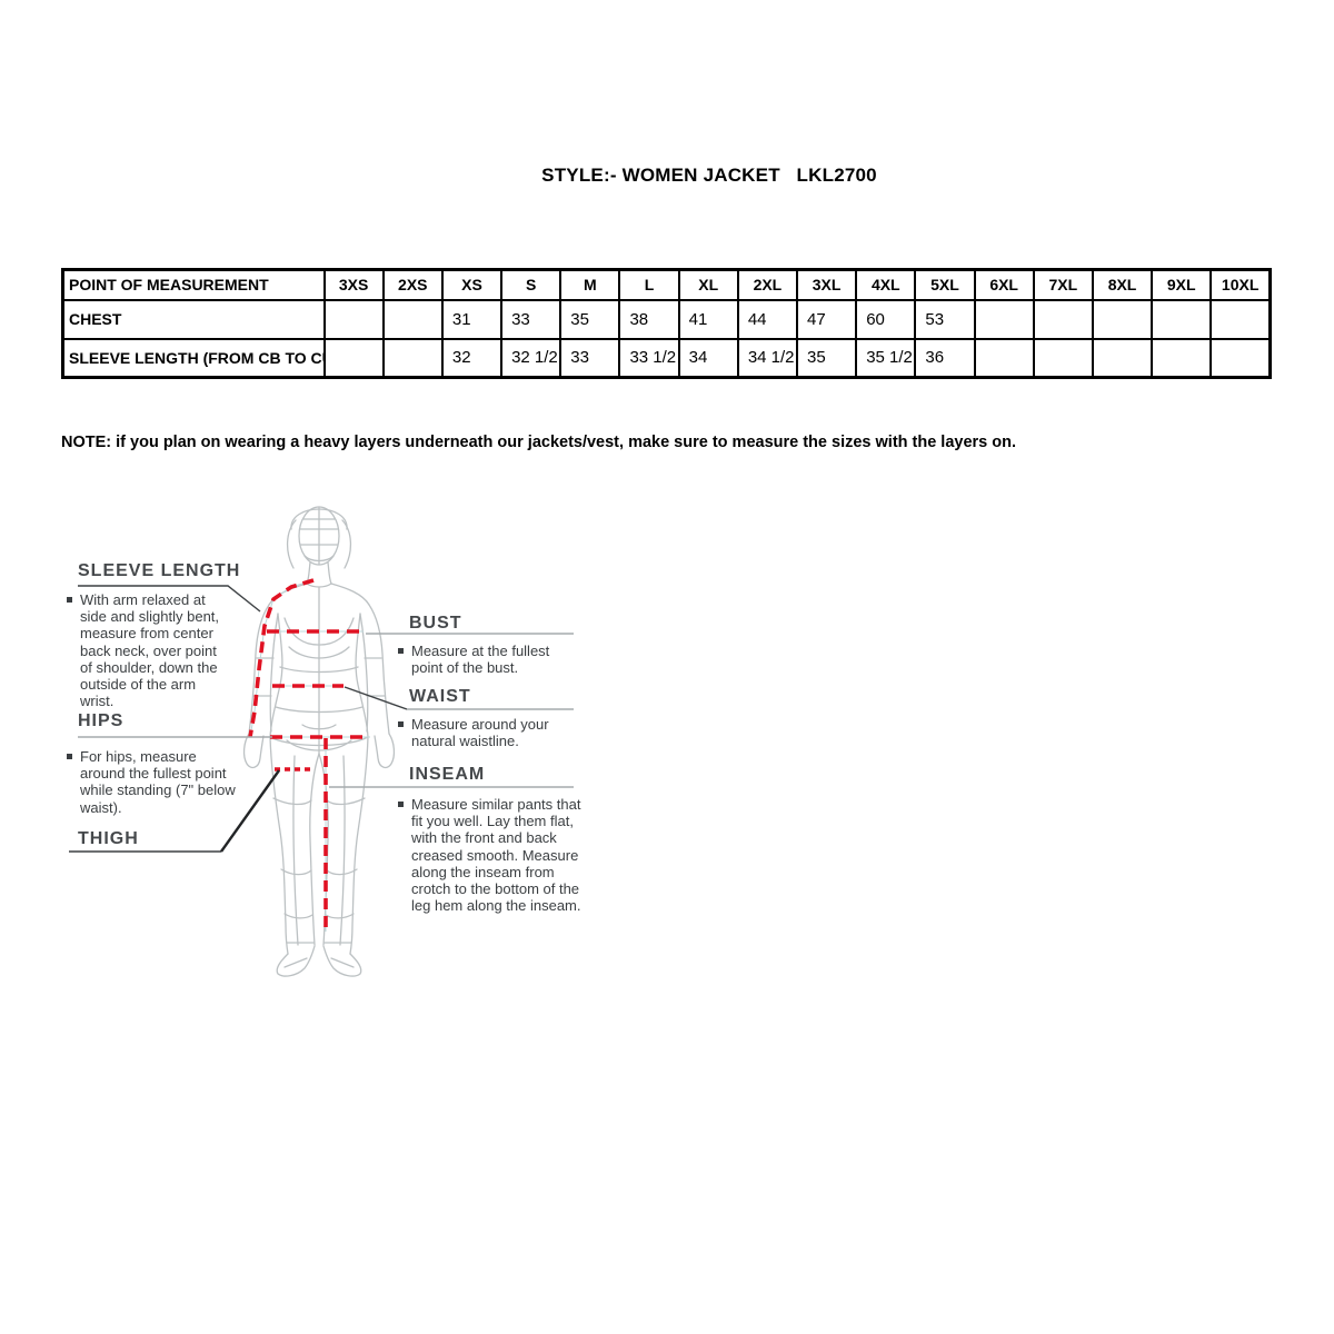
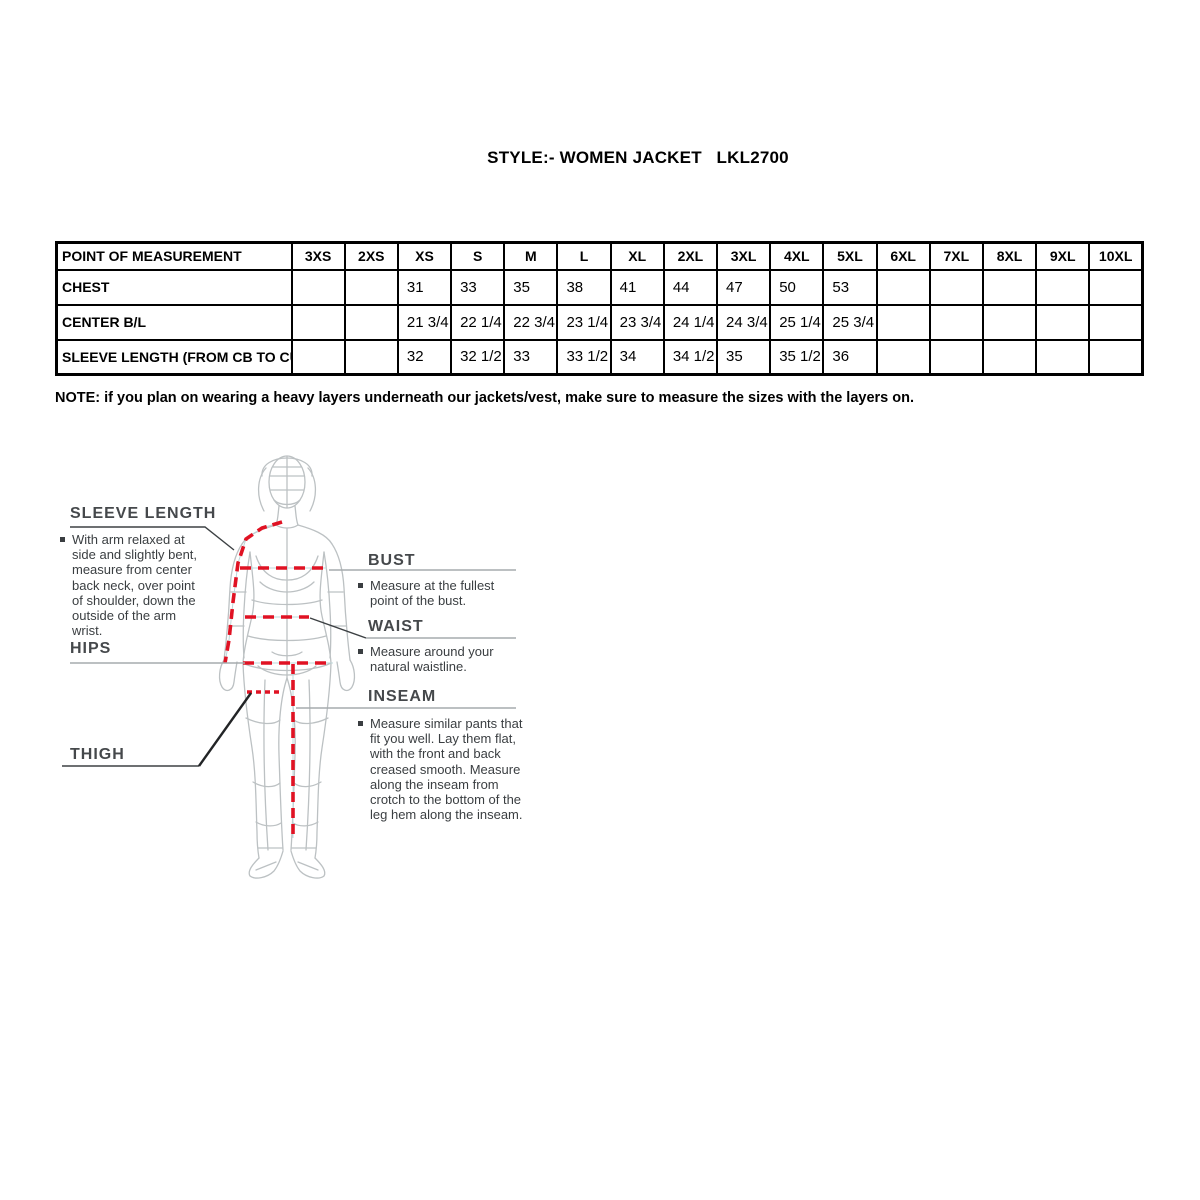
  STYLE:- WOMEN JACKET LKL2700
  POINT OF MEASUREMENT	3XS	2XS	XS	S	M	L	XL	2XL	3XL	4XL	5XL	6XL	7XL	8XL	9XL	10XL
- CHEST			31	33	35	38	41	44	47	60	53
+ CHEST			31	33	35	38	41	44	47	50	53
+ CENTER B/L			21 3/4	22 1/4	22 3/4	23 1/4	23 3/4	24 1/4	24 3/4	25 1/4	25 3/4
  SLEEVE LENGTH (FROM CB TO C			32	32 1/2	33	33 1/2	34	34 1/2	35	35 1/2	36
  NOTE: if you plan on wearing a heavy layers underneath our jackets/vest, make sure to measure the sizes with the layers on.
  SLEEVE LENGTH
  With arm relaxed at side and slightly bent, measure from center back neck, over point of shoulder, down the outside of the arm wrist.
  HIPS
- For hips, measure around the fullest point while standing (7" below waist).
  THIGH
  BUST
  Measure at the fullest point of the bust.
  WAIST
  Measure around your natural waistline.
  INSEAM
  Measure similar pants that fit you well. Lay them flat, with the front and back creased smooth. Measure along the inseam from crotch to the bottom of the leg hem along the inseam.
